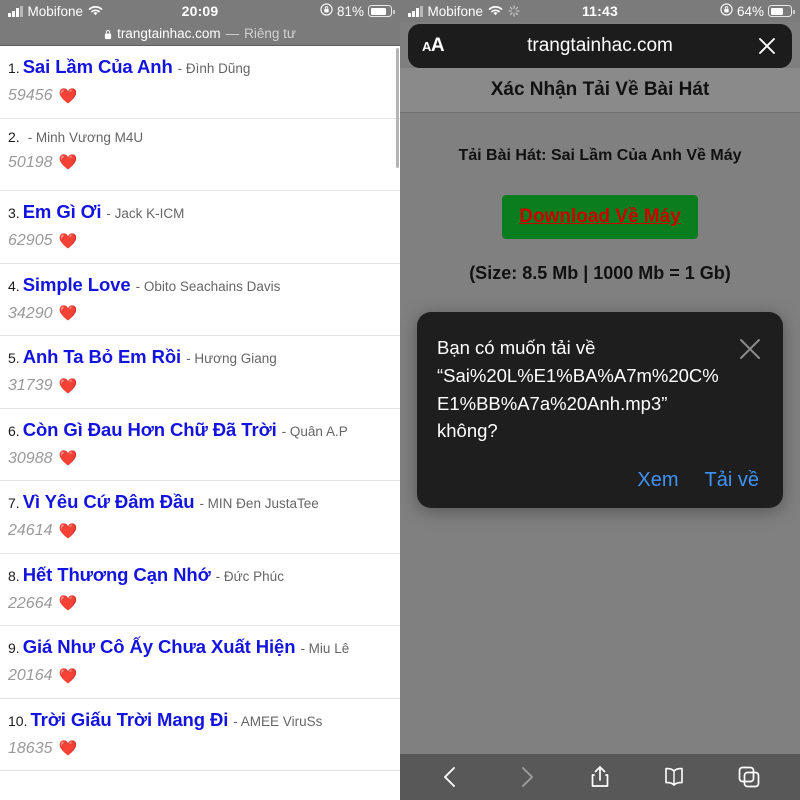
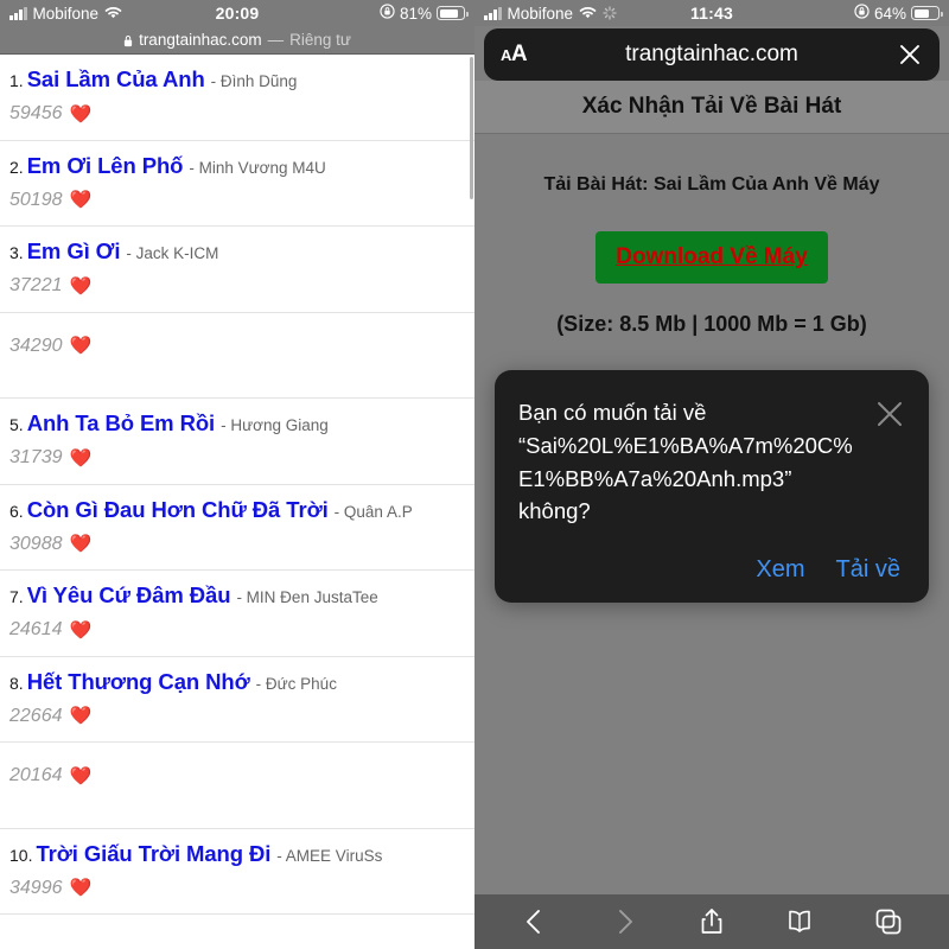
  Mobifone
  20:09
  81%
  trangtainhac.com
  —
  Riêng tư
  1.
  Sai Lầm Của Anh
  - Đình Dũng
  59456
  ❤️
  2.
+ Em Ơi Lên Phố
  - Minh Vương M4U
  50198
  ❤️
  3.
  Em Gì Ơi
  - Jack K-ICM
- 62905
+ 37221
  ❤️
- 4.
- Simple Love
- - Obito Seachains Davis
  34290
  ❤️
  5.
  Anh Ta Bỏ Em Rồi
  - Hương Giang
  31739
  ❤️
  6.
  Còn Gì Đau Hơn Chữ Đã Trời
  - Quân A.P
  30988
  ❤️
  7.
  Vì Yêu Cứ Đâm Đầu
  - MIN Đen JustaTee
  24614
  ❤️
  8.
  Hết Thương Cạn Nhớ
  - Đức Phúc
  22664
  ❤️
- 9.
- Giá Như Cô Ấy Chưa Xuất Hiện
- - Miu Lê
  20164
  ❤️
  10.
  Trời Giấu Trời Mang Đi
  - AMEE ViruSs
- 18635
+ 34996
  ❤️
  Mobifone
  11:43
  64%
  A
  A
  trangtainhac.com
  Xác Nhận Tải Về Bài Hát
  Tải Bài Hát: Sai Lầm Của Anh Về Máy
  Download Về Máy
  (Size: 8.5 Mb | 1000 Mb = 1 Gb)
  Bạn có muốn tải về
  “Sai%20L%E1%BA%A7m%20C%
  E1%BB%A7a%20Anh.mp3”
  không?
  Xem
  Tải về
